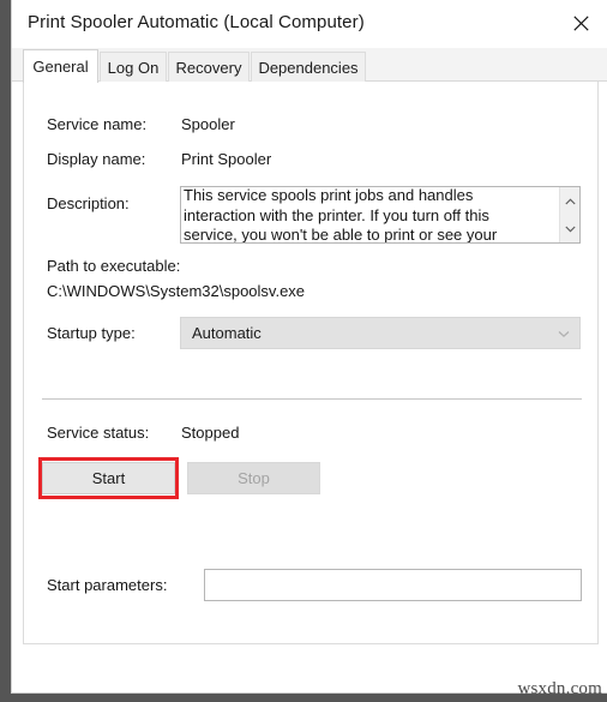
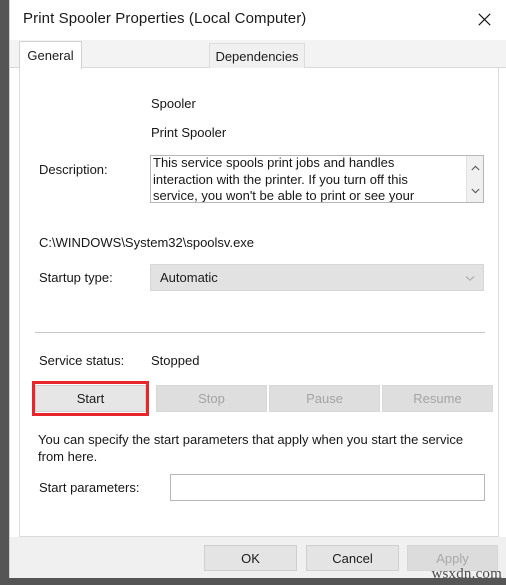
- Print Spooler Automatic (Local Computer)
+ Print Spooler Properties (Local Computer)
  General
- Log On
- Recovery
  Dependencies
- Service name:
  Spooler
- Display name:
  Print Spooler
  Description:
  This service spools print jobs and handles interaction with the printer. If you turn off this service, you won't be able to print or see your
- Path to executable:
  C:\WINDOWS\System32\spoolsv.exe
  Startup type:
  Automatic
  Service status:
  Stopped
  Start
  Stop
+ Pause
+ Resume
+ You can specify the start parameters that apply when you start the service from here.
  Start parameters:
+ OK
+ Cancel
+ Apply
  wsxdn.com
